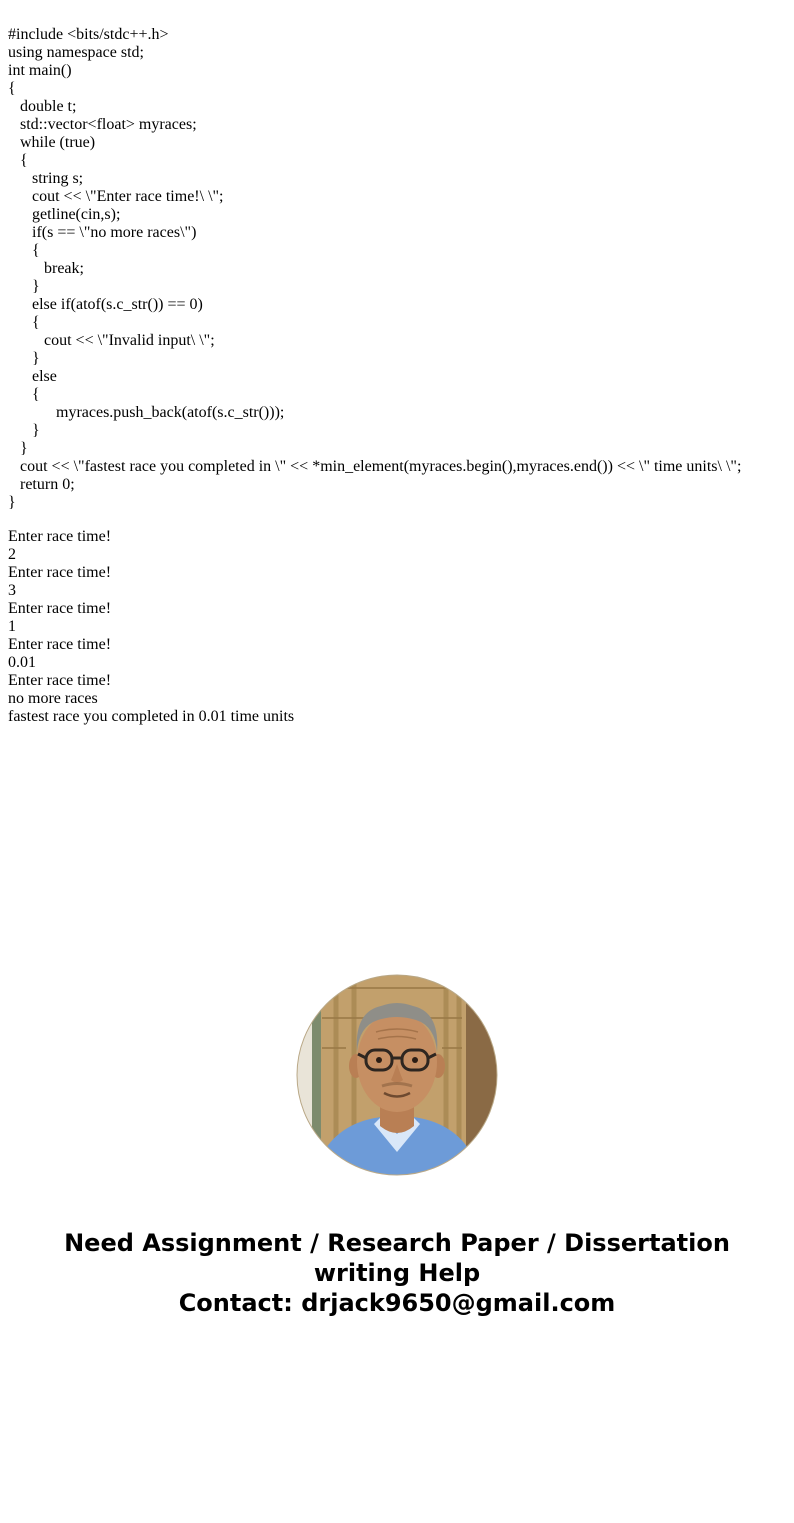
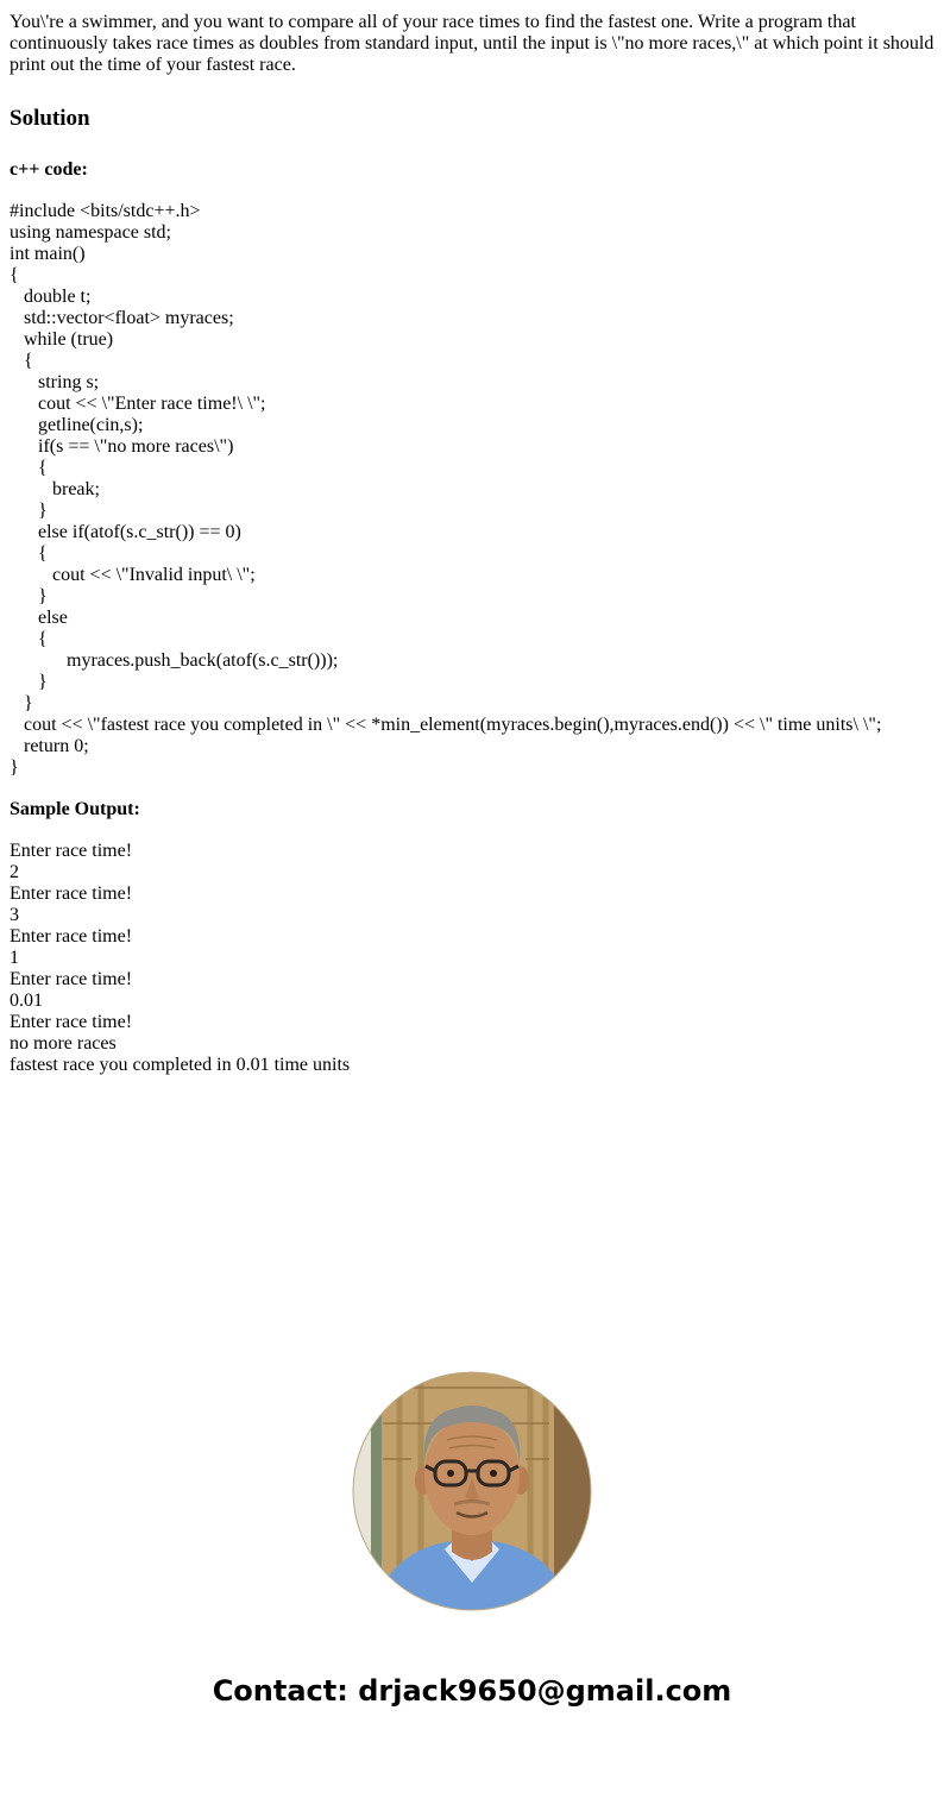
+ You\'re a swimmer, and you want to compare all of your race times to find the fastest one. Write a program that continuously takes race times as doubles from standard input, until the input is \"no more races,\" at which point it should print out the time of your fastest race.
+ Solution
+ c++ code:
  #include <bits/stdc++.h>
  using namespace std;
  int main()
  {
  double t;
  std::vector<float> myraces;
  while (true)
  {
  string s;
  cout << \"Enter race time!\ \";
  getline(cin,s);
  if(s == \"no more races\")
  {
  break;
  }
  else if(atof(s.c_str()) == 0)
  {
  cout << \"Invalid input\ \";
  }
  else
  {
  myraces.push_back(atof(s.c_str()));
  }
  }
  cout << \"fastest race you completed in \" << *min_element(myraces.begin(),myraces.end()) << \" time units\ \";
  return 0;
  }
+ Sample Output:
  Enter race time!
  2
  Enter race time!
  3
  Enter race time!
  1
  Enter race time!
  0.01
  Enter race time!
  no more races
  fastest race you completed in 0.01 time units
- Need Assignment / Research Paper / Dissertation writing Help
  Contact: drjack9650@gmail.com
